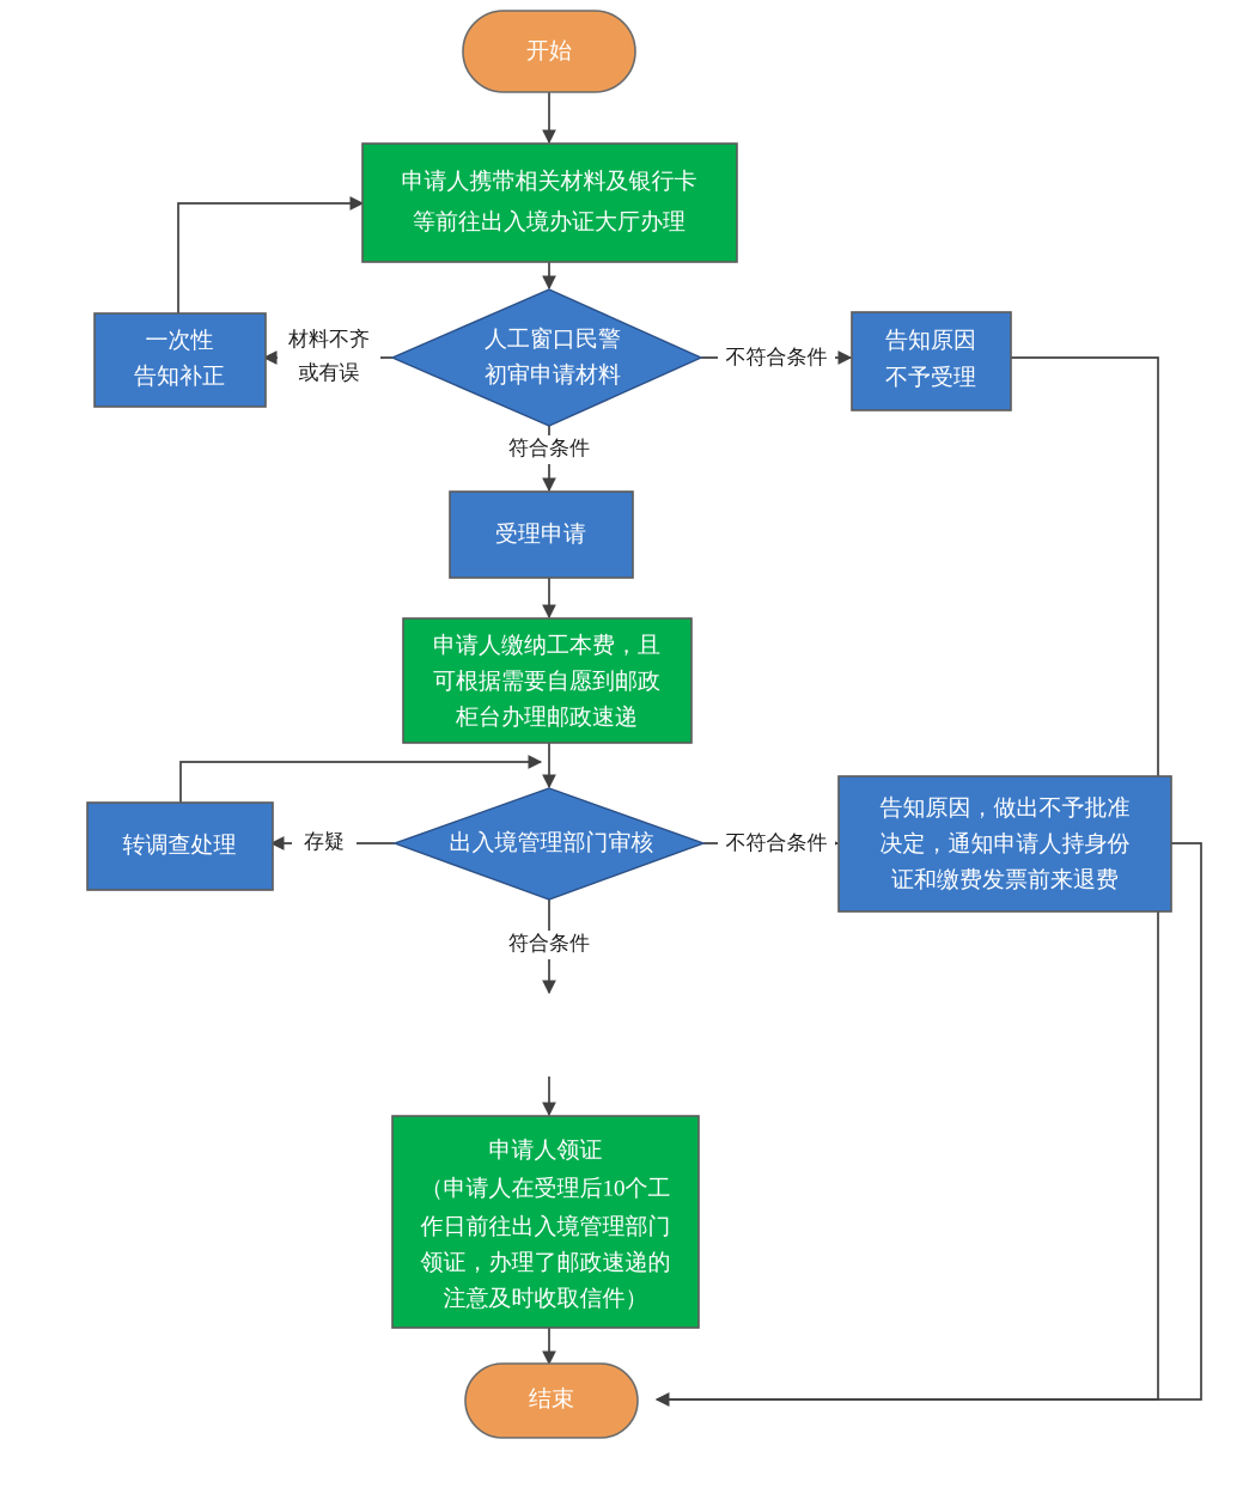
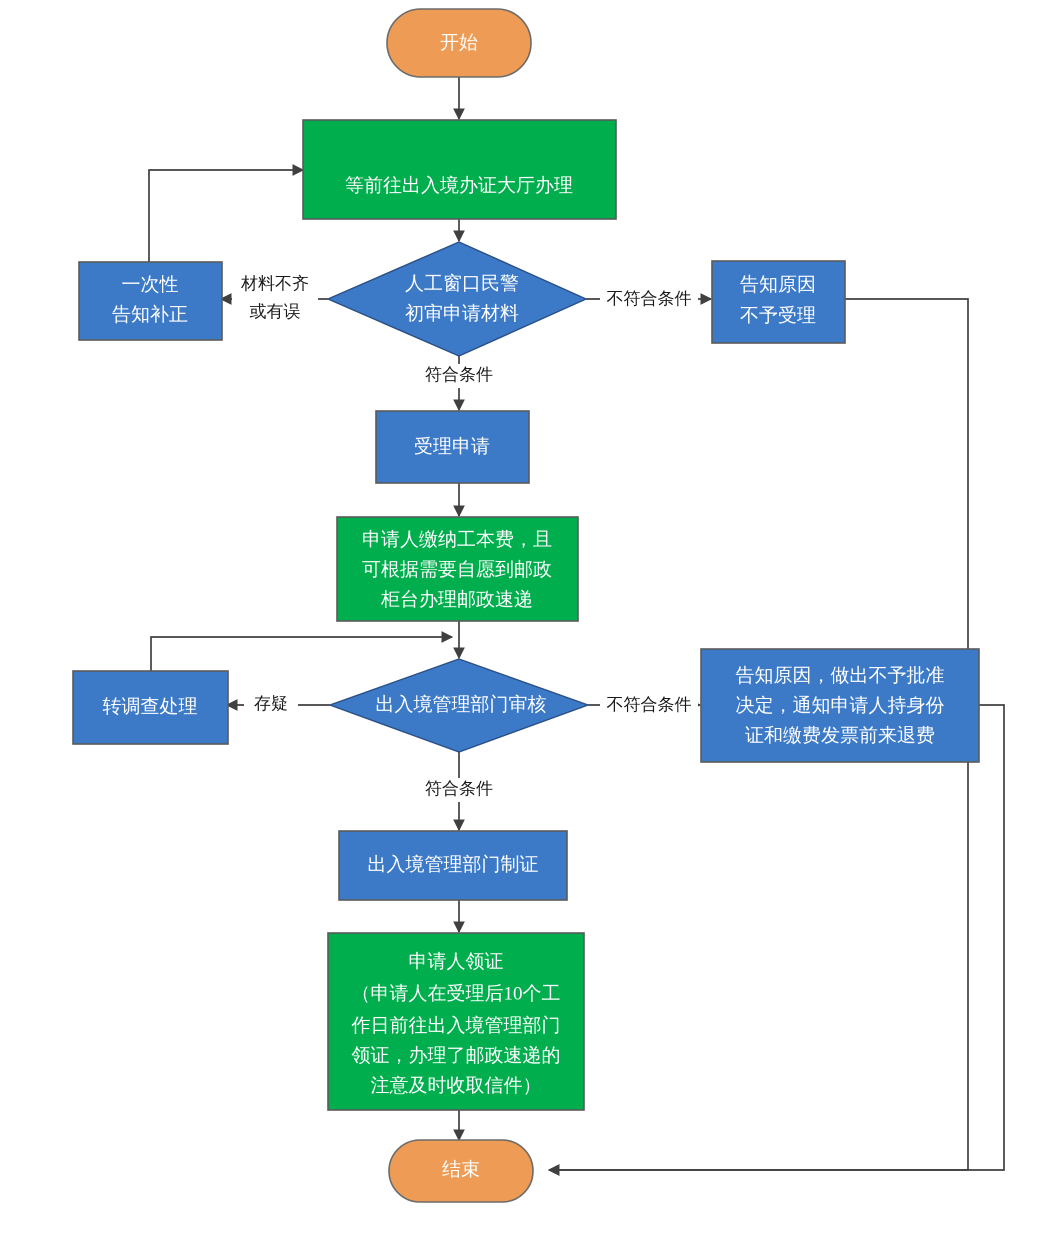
  开始
- 申请人携带相关材料及银行卡
  等前往出入境办证大厅办理
  人工窗口民警
  初审申请材料
  一次性
  告知补正
  告知原因
  不予受理
  受理申请
  申请人缴纳工本费，且
  可根据需要自愿到邮政
  柜台办理邮政速递
  出入境管理部门审核
  转调查处理
  告知原因，做出不予批准
  决定，通知申请人持身份
  证和缴费发票前来退费
+ 出入境管理部门制证
  申请人领证
  （申请人在受理后10个工
  作日前往出入境管理部门
  领证，办理了邮政速递的
  注意及时收取信件）
  结束
  材料不齐
  或有误
  不符合条件
  符合条件
  存疑
  不符合条件
  符合条件
